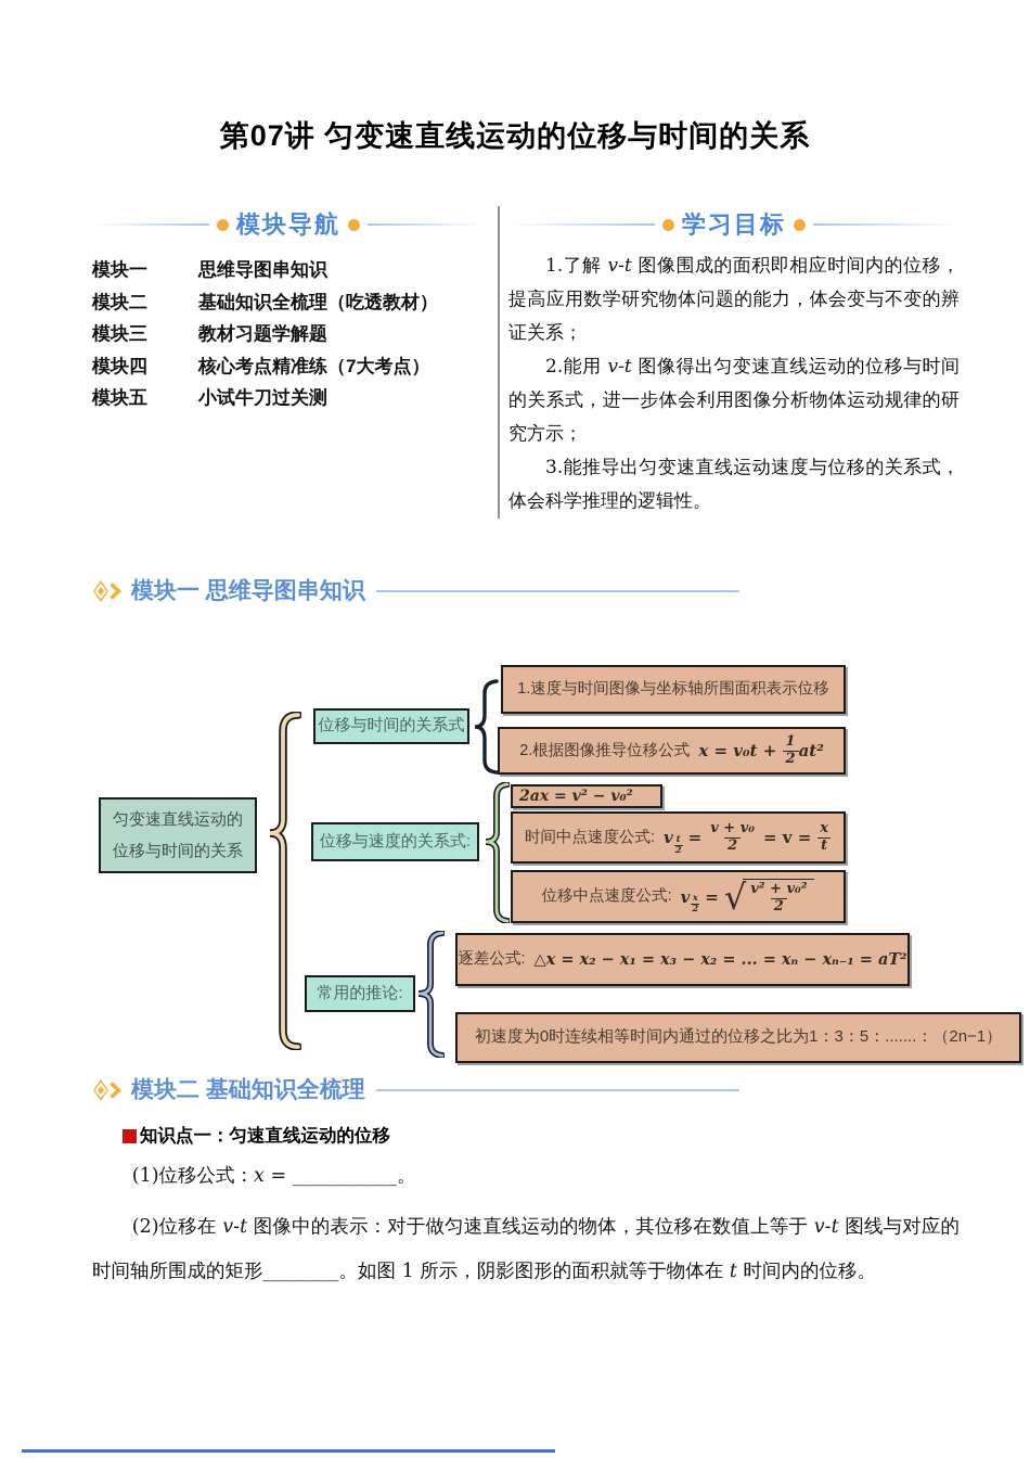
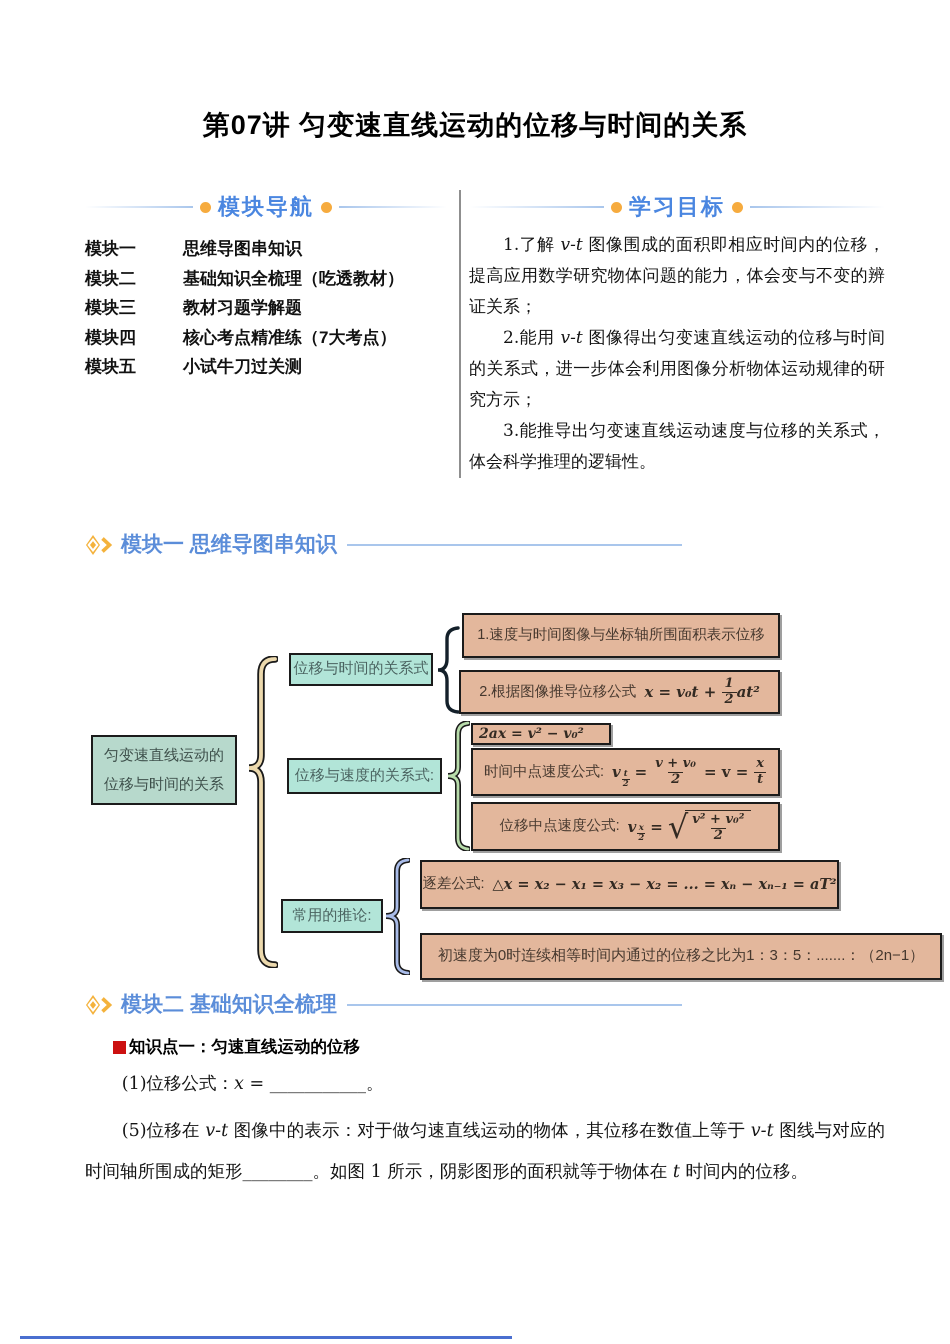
  第07讲 匀变速直线运动的位移与时间的关系
  模块导航
  模块一
  思维导图串知识
  模块二
  基础知识全梳理（吃透教材）
  模块三
  教材习题学解题
  模块四
  核心考点精准练（7大考点）
  模块五
  小试牛刀过关测
  学习目标
  1.了解 v-t 图像围成的面积即相应时间内的位移，提高应用数学研究物体问题的能力，体会变与不变的辨证关系；
  2.能用 v-t 图像得出匀变速直线运动的位移与时间的关系式，进一步体会利用图像分析物体运动规律的研究方示；
  3.能推导出匀变速直线运动速度与位移的关系式，体会科学推理的逻辑性。
  模块一 思维导图串知识
  匀变速直线运动的
  位移与时间的关系
  位移与时间的关系式
  1.速度与时间图像与坐标轴所围面积表示位移
  2.根据图像推导位移公式
  x = v₀t +
  1
  2
  at²
  位移与速度的关系式:
  2ax = v² − v₀²
  时间中点速度公式:
  v
  t
  2
  =
  v + v₀
  2
  = v =
  x
  t
  位移中点速度公式:
  v
  x
  2
  =
  √
  v² + v₀²
  2
  常用的推论:
  逐差公式:
  △x = x₂ − x₁ = x₃ − x₂ = ... = xₙ − xₙ₋₁ = aT²
  初速度为0时连续相等时间内通过的位移之比为1：3：5：.......：（2n−1）
  模块二 基础知识全梳理
  知识点一：匀速直线运动的位移
  (1)位移公式：x = ___________。
- (2)位移在 v-t 图像中的表示：对于做匀速直线运动的物体，其位移在数值上等于 v-t 图线与对应的时间轴所围成的矩形________。如图 1 所示，阴影图形的面积就等于物体在 t 时间内的位移。
+ (5)位移在 v-t 图像中的表示：对于做匀速直线运动的物体，其位移在数值上等于 v-t 图线与对应的时间轴所围成的矩形________。如图 1 所示，阴影图形的面积就等于物体在 t 时间内的位移。
